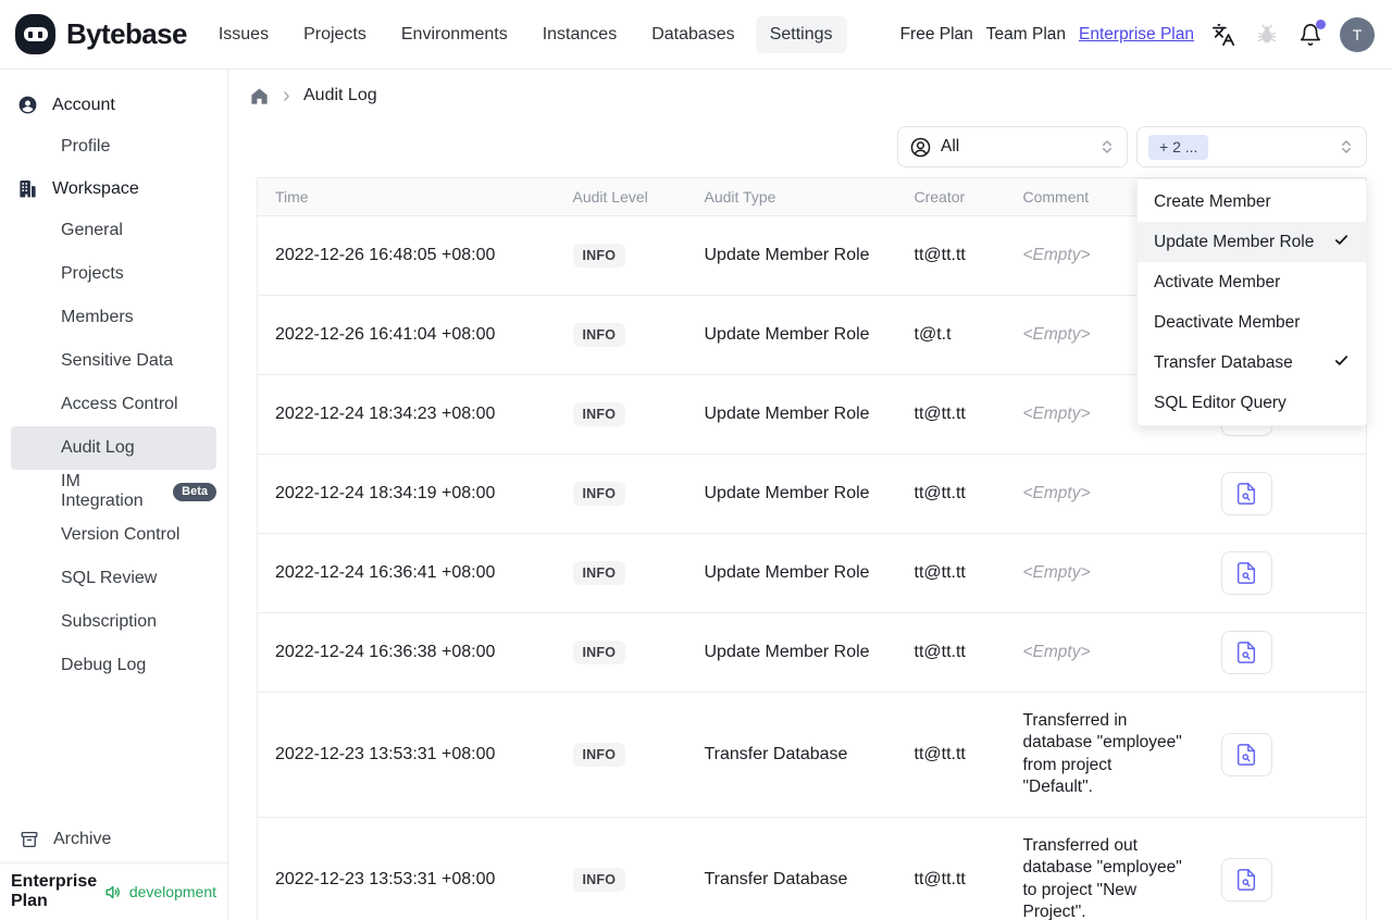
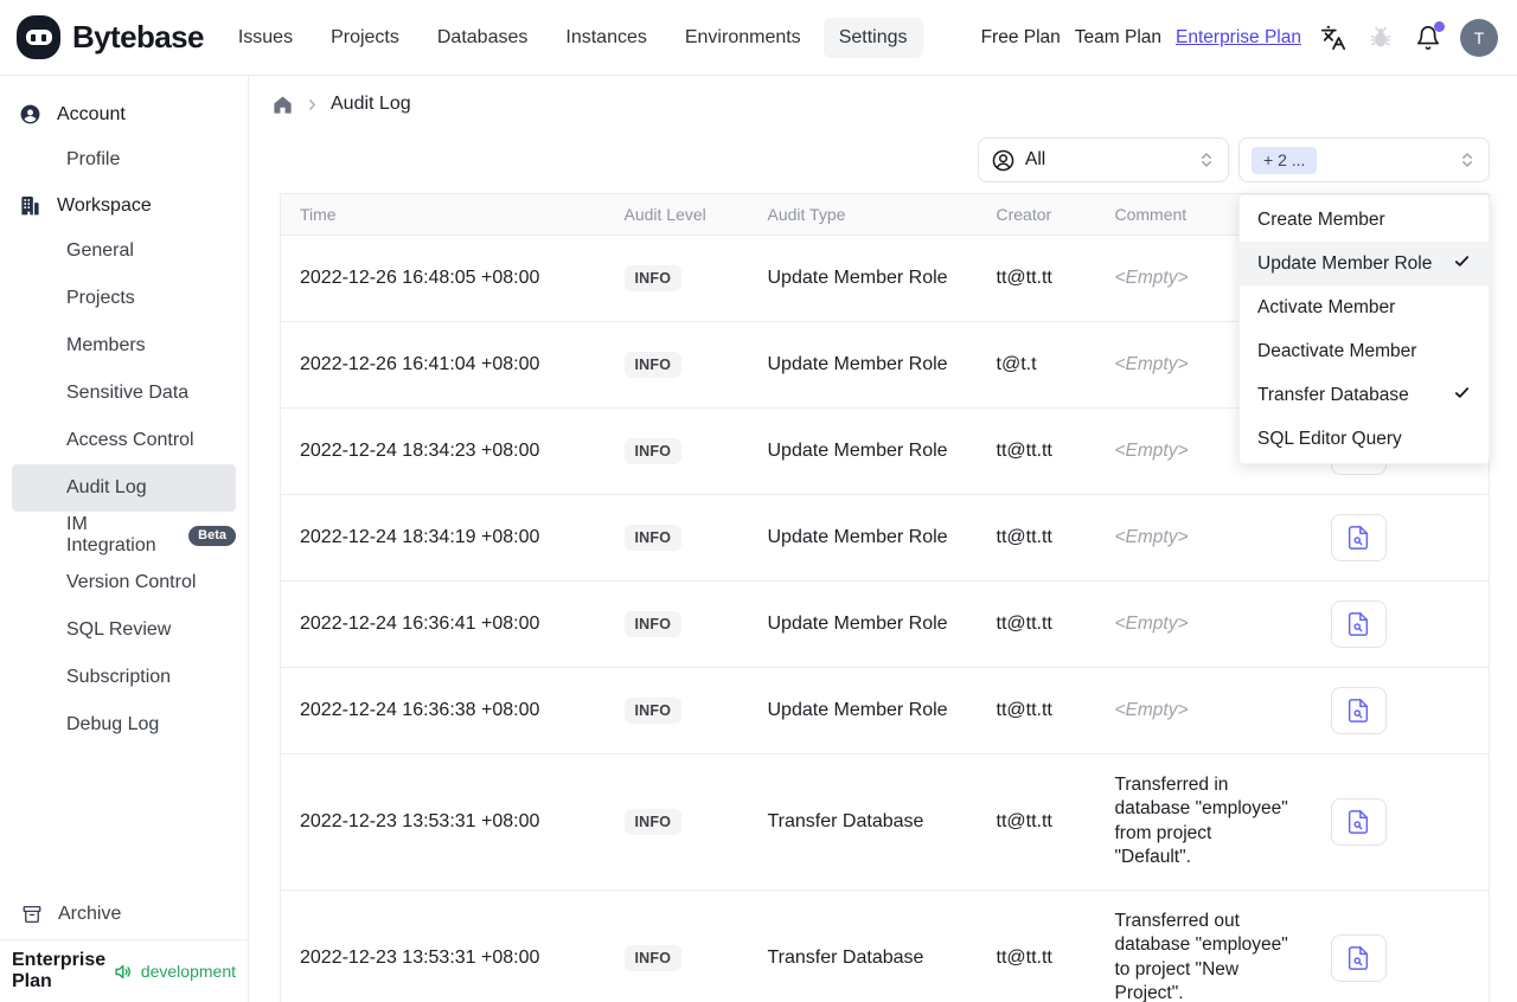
  Bytebase
  Issues
  Projects
- Environments
+ Databases
  Instances
- Databases
+ Environments
  Settings
  Free Plan
  Team Plan
  Enterprise Plan
  T
  Account
  Profile
  Workspace
  General
  Projects
  Members
  Sensitive Data
  Access Control
  Audit Log
  IM Integration
  Beta
  Version Control
  SQL Review
  Subscription
  Debug Log
  Archive
  Enterprise Plan
  development
  Audit Log
  All
  + 2 ...
  Create Member
  Update Member Role
  Activate Member
  Deactivate Member
  Transfer Database
  SQL Editor Query
  Time	Audit Level	Audit Type	Creator	Comment
  2022-12-26 16:48:05 +08:00	INFO	Update Member Role	tt@tt.tt	<Empty>
  2022-12-26 16:41:04 +08:00	INFO	Update Member Role	t@t.t	<Empty>
  2022-12-24 18:34:23 +08:00	INFO	Update Member Role	tt@tt.tt	<Empty>
  2022-12-24 18:34:19 +08:00	INFO	Update Member Role	tt@tt.tt	<Empty>
  2022-12-24 16:36:41 +08:00	INFO	Update Member Role	tt@tt.tt	<Empty>
  2022-12-24 16:36:38 +08:00	INFO	Update Member Role	tt@tt.tt	<Empty>
  2022-12-23 13:53:31 +08:00	INFO	Transfer Database	tt@tt.tt	Transferred in database "employee" from project "Default".
  2022-12-23 13:53:31 +08:00	INFO	Transfer Database	tt@tt.tt	Transferred out database "employee" to project "New Project".
